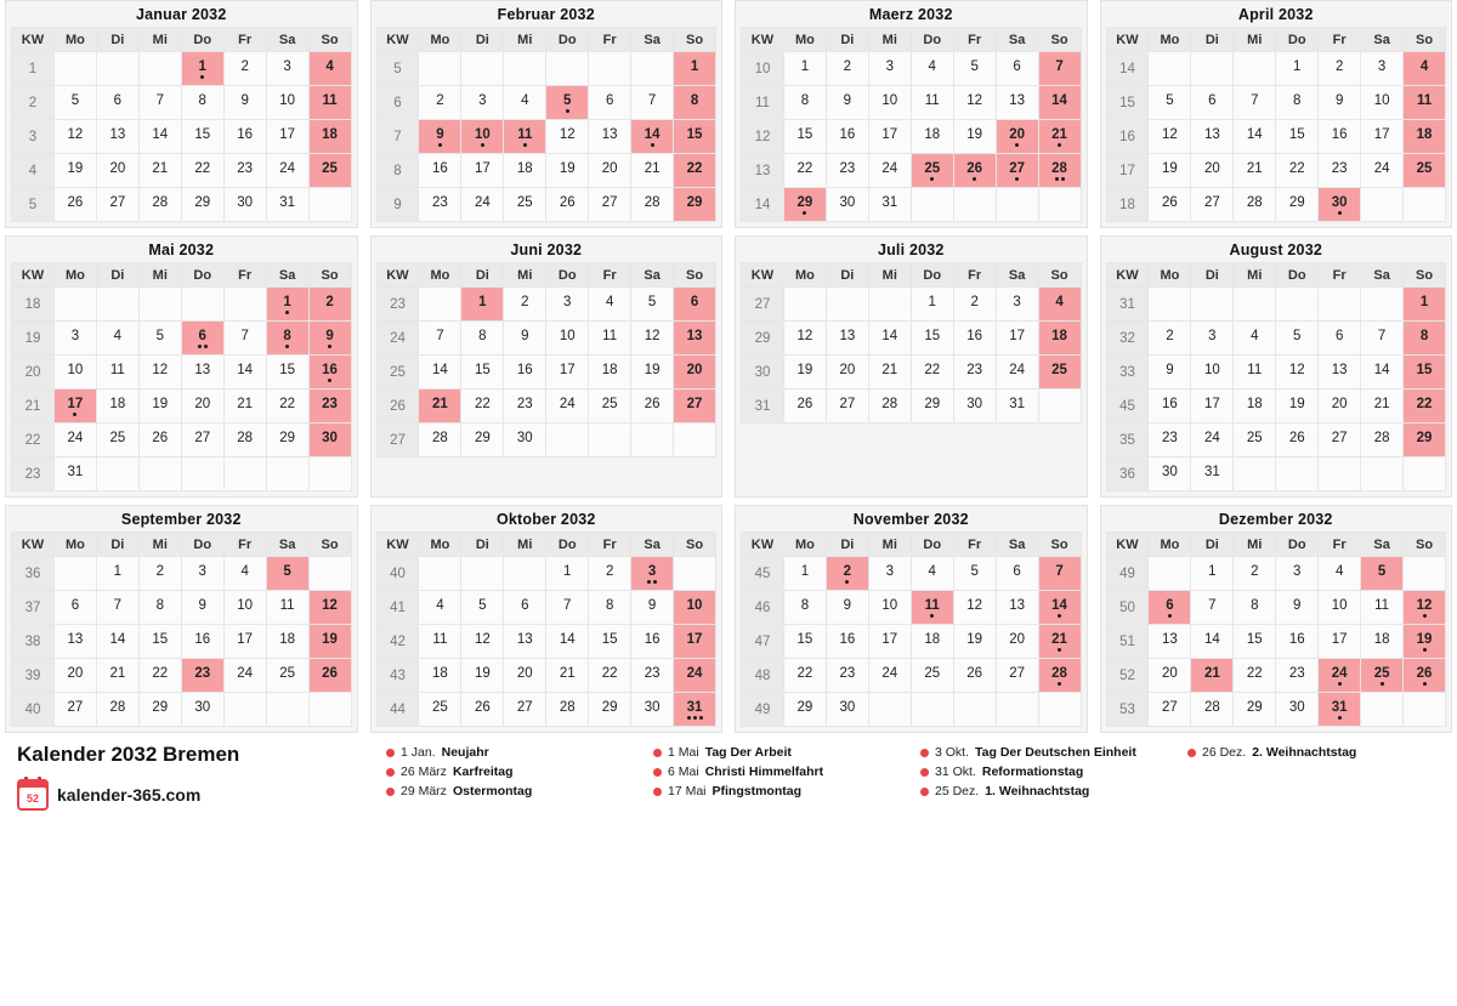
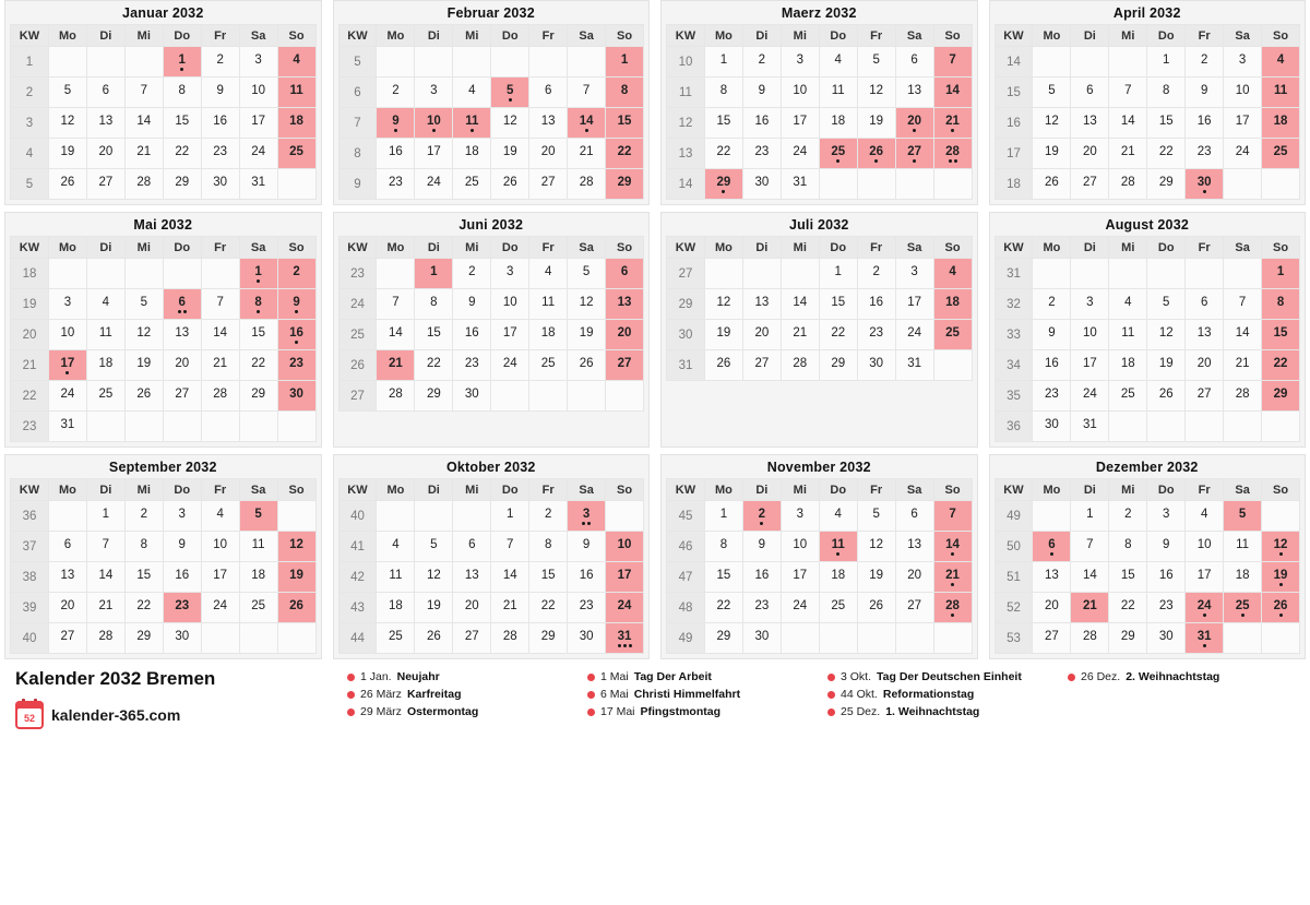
  Januar 2032
  KW	Mo	Di	Mi	Do	Fr	Sa	So
  1				1	2	3	4
  2	5	6	7	8	9	10	11
  3	12	13	14	15	16	17	18
  4	19	20	21	22	23	24	25
  5	26	27	28	29	30	31
  Februar 2032
  KW	Mo	Di	Mi	Do	Fr	Sa	So
  5							1
  6	2	3	4	5	6	7	8
  7	9	10	11	12	13	14	15
  8	16	17	18	19	20	21	22
  9	23	24	25	26	27	28	29
  Maerz 2032
  KW	Mo	Di	Mi	Do	Fr	Sa	So
  10	1	2	3	4	5	6	7
  11	8	9	10	11	12	13	14
  12	15	16	17	18	19	20	21
  13	22	23	24	25	26	27	28
  14	29	30	31
  April 2032
  KW	Mo	Di	Mi	Do	Fr	Sa	So
  14				1	2	3	4
  15	5	6	7	8	9	10	11
  16	12	13	14	15	16	17	18
  17	19	20	21	22	23	24	25
  18	26	27	28	29	30
  Mai 2032
  KW	Mo	Di	Mi	Do	Fr	Sa	So
  18						1	2
  19	3	4	5	6	7	8	9
  20	10	11	12	13	14	15	16
  21	17	18	19	20	21	22	23
  22	24	25	26	27	28	29	30
  23	31
  Juni 2032
  KW	Mo	Di	Mi	Do	Fr	Sa	So
  23		1	2	3	4	5	6
  24	7	8	9	10	11	12	13
  25	14	15	16	17	18	19	20
  26	21	22	23	24	25	26	27
  27	28	29	30
  Juli 2032
  KW	Mo	Di	Mi	Do	Fr	Sa	So
  27				1	2	3	4
  29	12	13	14	15	16	17	18
  30	19	20	21	22	23	24	25
  31	26	27	28	29	30	31
  August 2032
  KW	Mo	Di	Mi	Do	Fr	Sa	So
  31							1
  32	2	3	4	5	6	7	8
  33	9	10	11	12	13	14	15
- 45	16	17	18	19	20	21	22
+ 34	16	17	18	19	20	21	22
  35	23	24	25	26	27	28	29
  36	30	31
  September 2032
  KW	Mo	Di	Mi	Do	Fr	Sa	So
  36		1	2	3	4	5
  37	6	7	8	9	10	11	12
  38	13	14	15	16	17	18	19
  39	20	21	22	23	24	25	26
  40	27	28	29	30
  Oktober 2032
  KW	Mo	Di	Mi	Do	Fr	Sa	So
  40				1	2	3
  41	4	5	6	7	8	9	10
  42	11	12	13	14	15	16	17
  43	18	19	20	21	22	23	24
  44	25	26	27	28	29	30	31
  November 2032
  KW	Mo	Di	Mi	Do	Fr	Sa	So
  45	1	2	3	4	5	6	7
  46	8	9	10	11	12	13	14
  47	15	16	17	18	19	20	21
  48	22	23	24	25	26	27	28
  49	29	30
  Dezember 2032
  KW	Mo	Di	Mi	Do	Fr	Sa	So
  49		1	2	3	4	5
  50	6	7	8	9	10	11	12
  51	13	14	15	16	17	18	19
  52	20	21	22	23	24	25	26
  53	27	28	29	30	31
  Kalender 2032 Bremen
  52
  kalender-365.com
  1 Jan.
  Neujahr
  1 Mai
  Tag Der Arbeit
  3 Okt.
  Tag Der Deutschen Einheit
  26 Dez.
  2. Weihnachtstag
  26 März
  Karfreitag
  6 Mai
  Christi Himmelfahrt
- 31 Okt.
+ 44 Okt.
  Reformationstag
  29 März
  Ostermontag
  17 Mai
  Pfingstmontag
  25 Dez.
  1. Weihnachtstag
